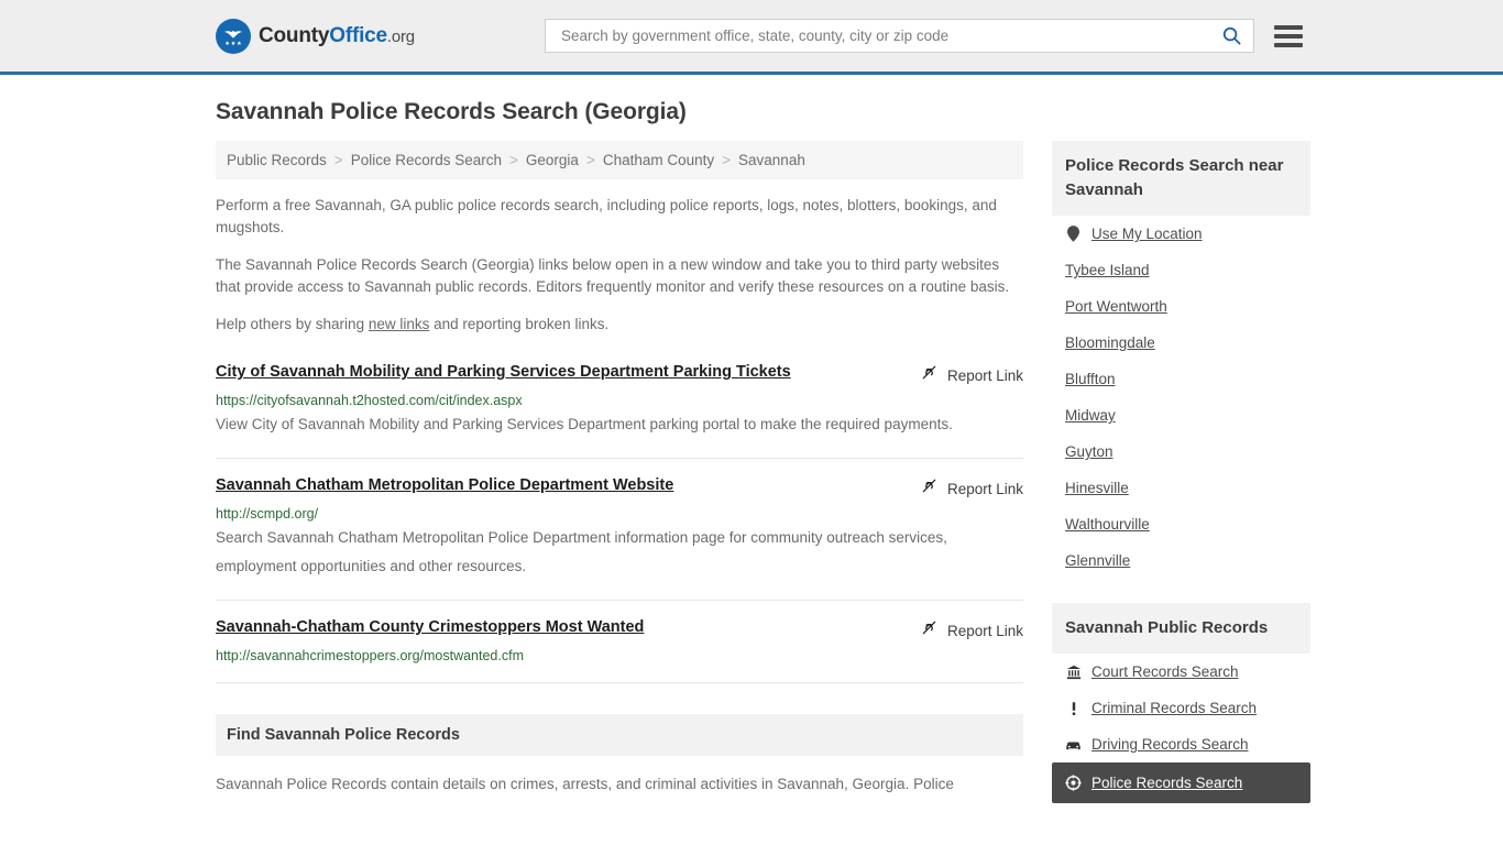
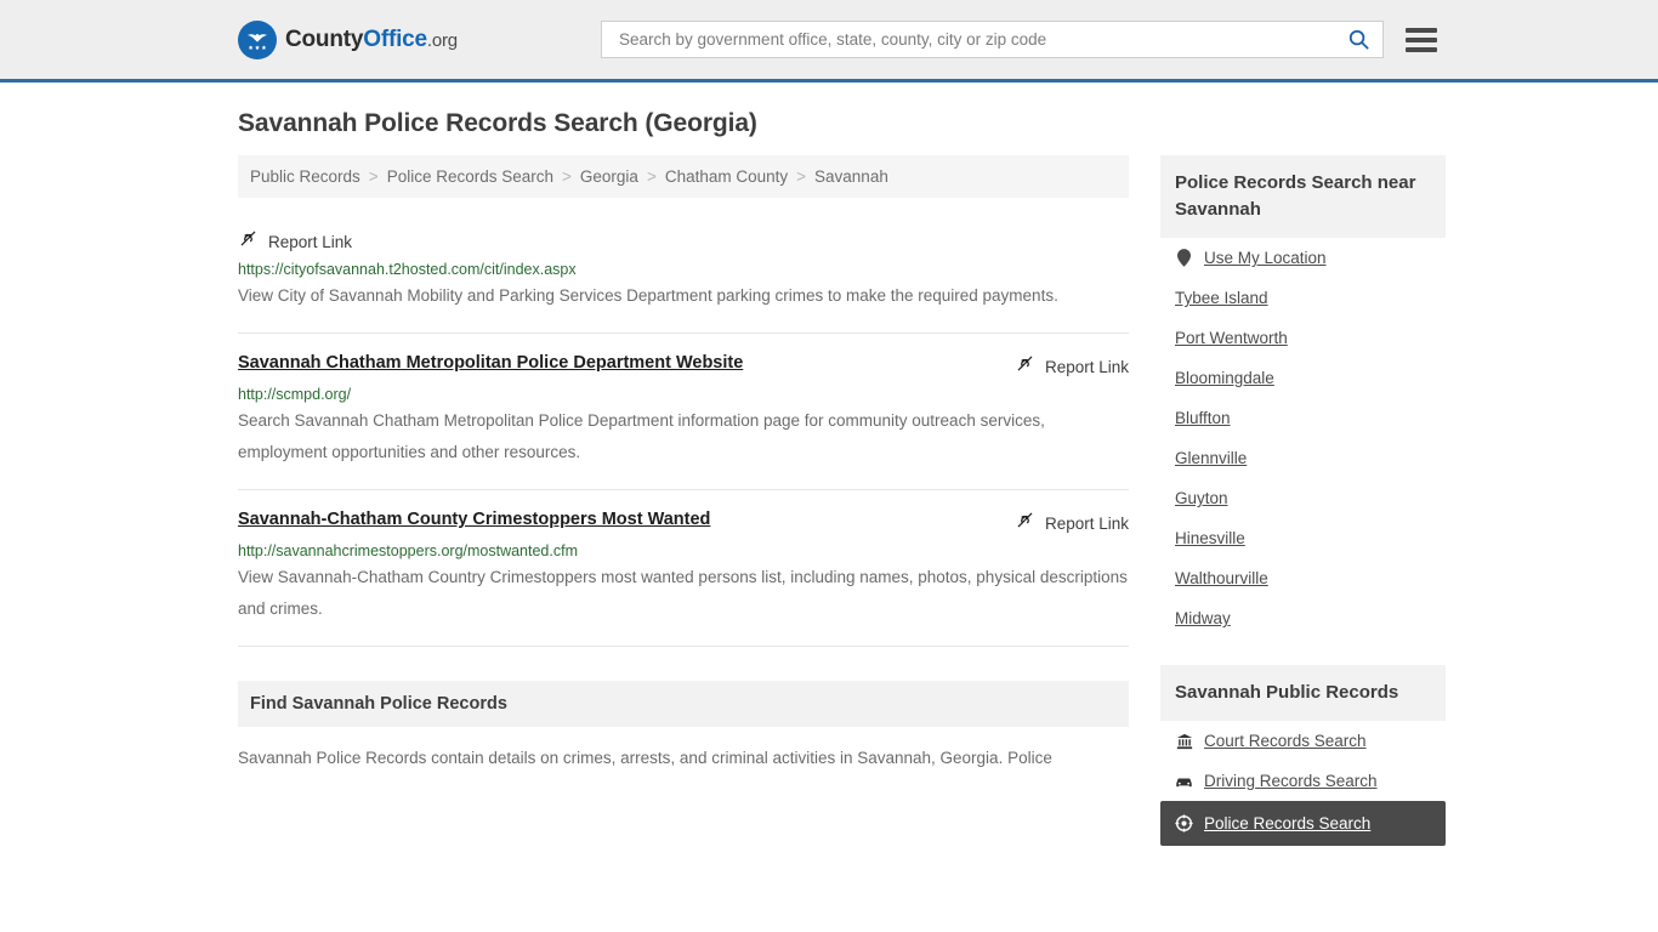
  CountyOffice.org
  Search by government office, state, county, city or zip code
  Savannah Police Records Search (Georgia)
  Public Records
  >
  Police Records Search
  >
  Georgia
  >
  Chatham County
  >
  Savannah
- Perform a free Savannah, GA public police records search, including police reports, logs, notes, blotters, bookings, and mugshots.
- The Savannah Police Records Search (Georgia) links below open in a new window and take you to third party websites that provide access to Savannah public records. Editors frequently monitor and verify these resources on a routine basis.
- Help others by sharing new links and reporting broken links.
- City of Savannah Mobility and Parking Services Department Parking Tickets
  Report Link
  https://cityofsavannah.t2hosted.com/cit/index.aspx
- View City of Savannah Mobility and Parking Services Department parking portal to make the required payments.
+ View City of Savannah Mobility and Parking Services Department parking crimes to make the required payments.
  Savannah Chatham Metropolitan Police Department Website
  Report Link
  http://scmpd.org/
  Search Savannah Chatham Metropolitan Police Department information page for community outreach services, employment opportunities and other resources.
  Savannah-Chatham County Crimestoppers Most Wanted
  Report Link
  http://savannahcrimestoppers.org/mostwanted.cfm
+ View Savannah-Chatham Country Crimestoppers most wanted persons list, including names, photos, physical descriptions and crimes.
  Find Savannah Police Records
  Savannah Police Records contain details on crimes, arrests, and criminal activities in Savannah, Georgia. Police
  Police Records Search near Savannah
  Use My Location
  Tybee Island
  Port Wentworth
  Bloomingdale
  Bluffton
- Midway
+ Glennville
  Guyton
  Hinesville
  Walthourville
- Glennville
+ Midway
  Savannah Public Records
  Court Records Search
- Criminal Records Search
  Driving Records Search
  Police Records Search
